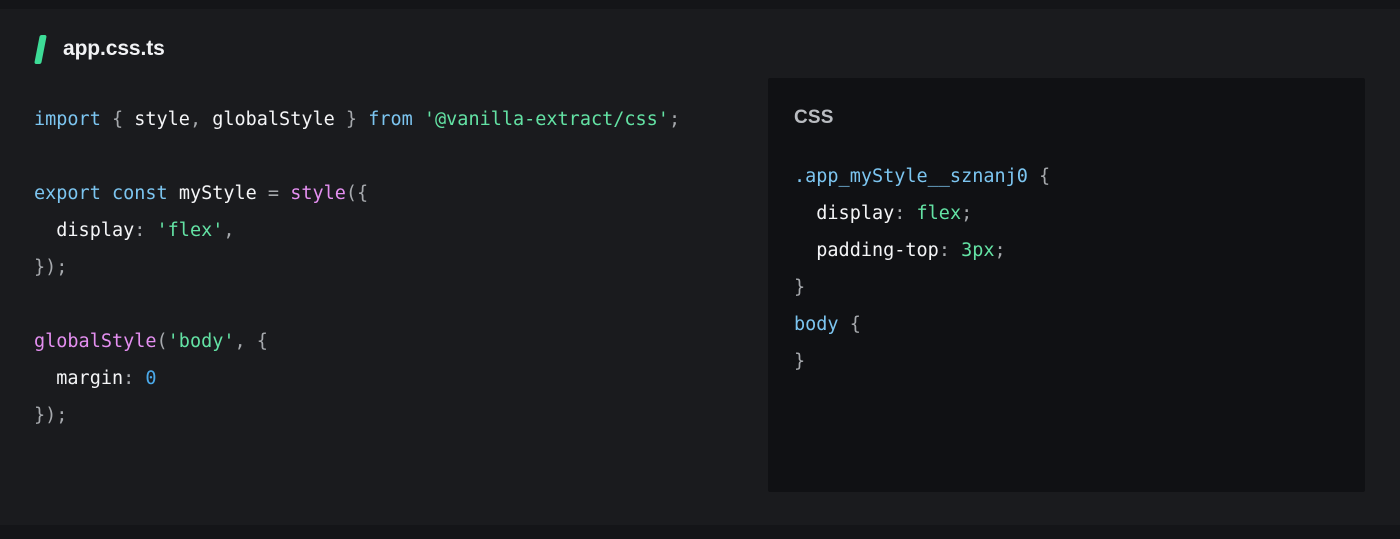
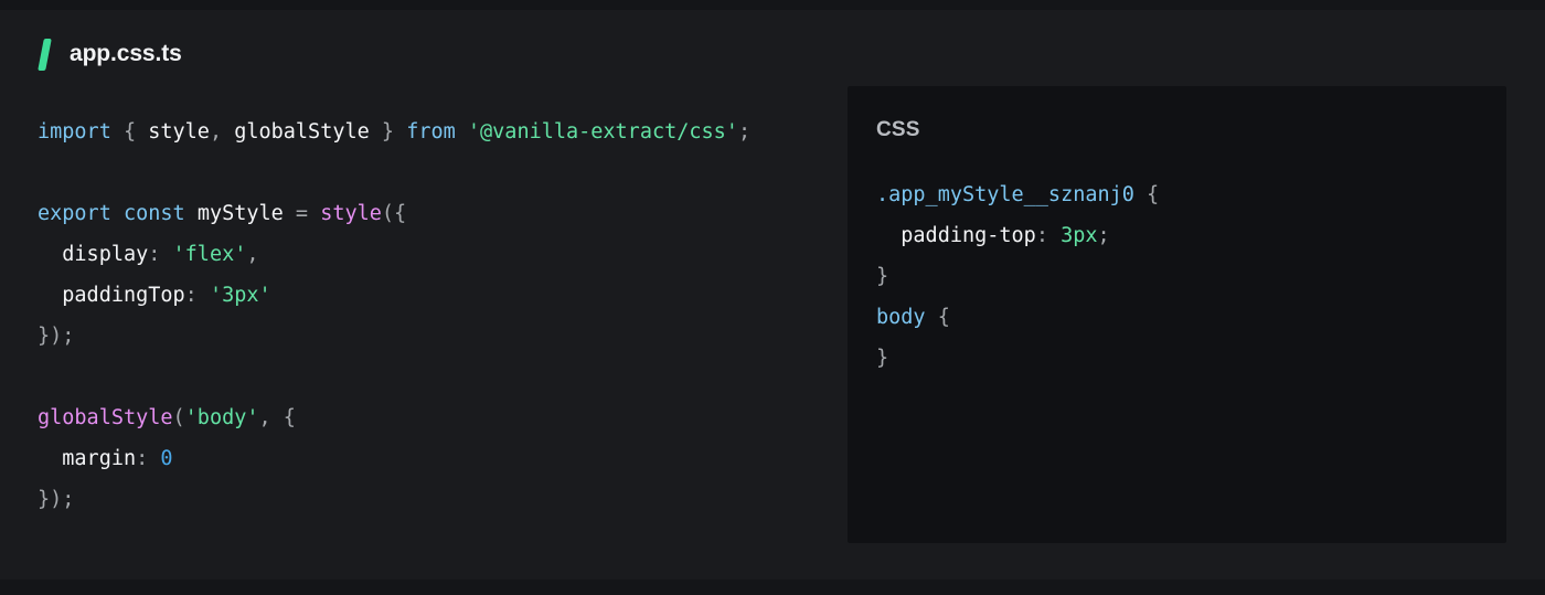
  app.css.ts
  import { style, globalStyle } from '@vanilla-extract/css';
  export const myStyle = style({
  display: 'flex',
+ paddingTop: '3px'
  });
  globalStyle('body', {
  margin: 0
  });
  CSS
  .app_myStyle__sznanj0 {
- display: flex;
  padding-top: 3px;
  }
  body {
  }
